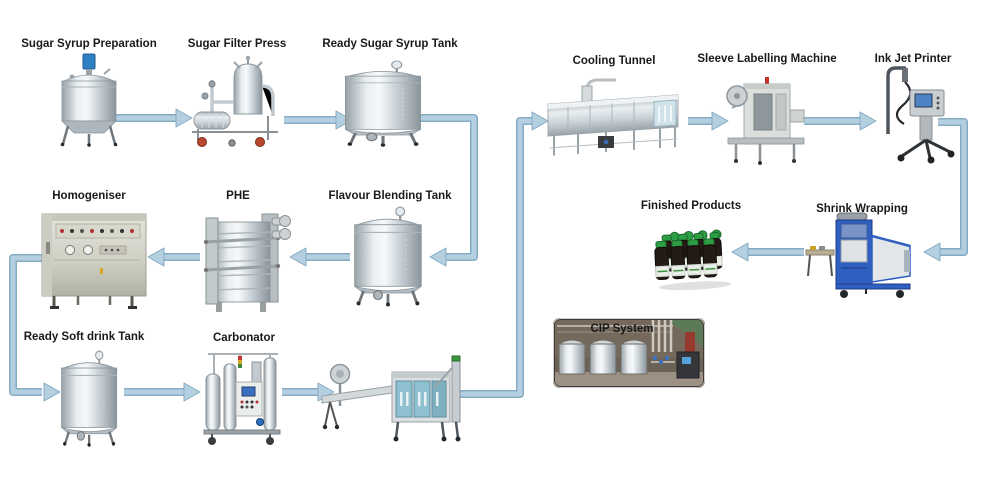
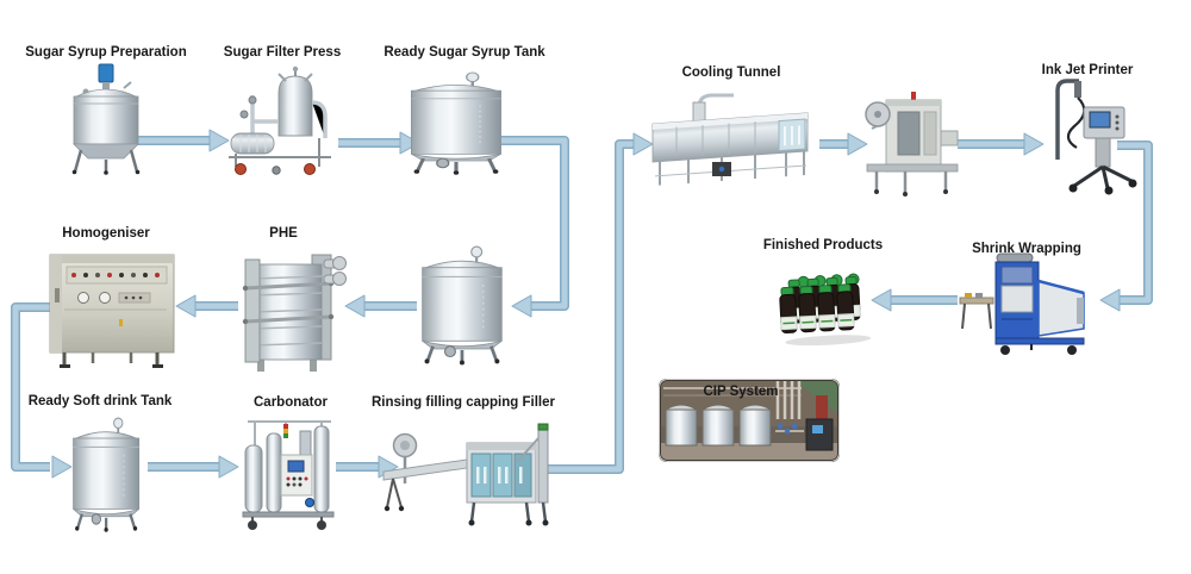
  Sugar Syrup Preparation
  Sugar Filter Press
  Ready Sugar Syrup Tank
  Cooling Tunnel
- Sleeve Labelling Machine
  Ink Jet Printer
  Homogeniser
  PHE
- Flavour Blending Tank
  Finished Products
  Shrink Wrapping
  Ready Soft drink Tank
  Carbonator
+ Rinsing filling capping Filler
  CIP System
